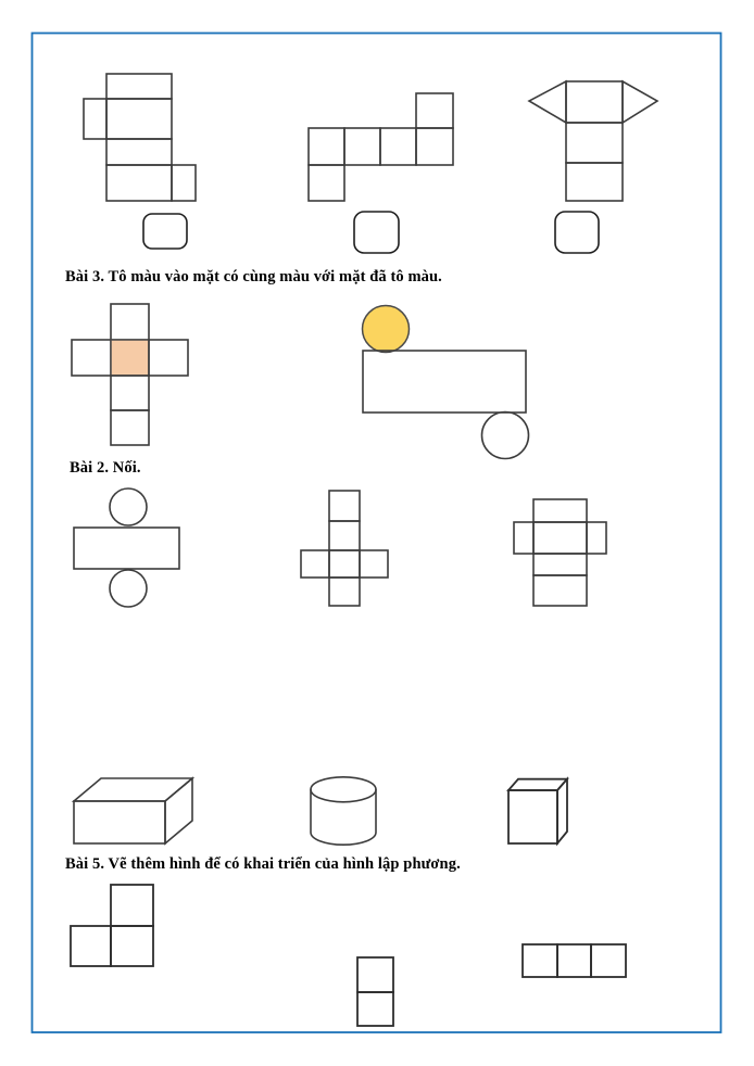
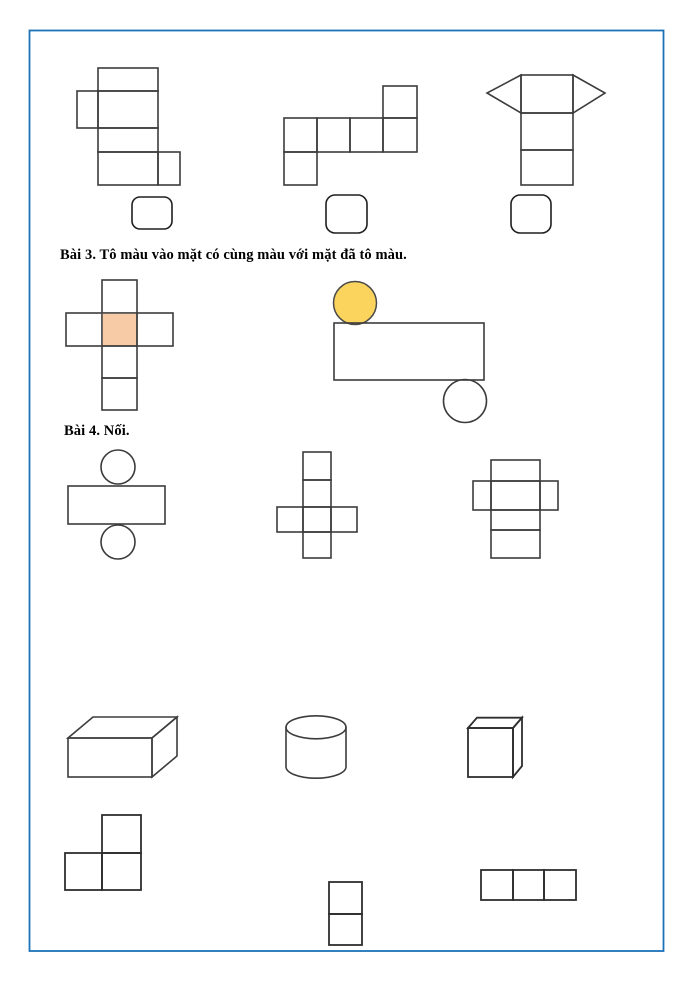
  Bài 3. Tô màu vào mặt có cùng màu với mặt đã tô màu.
- Bài 2. Nối.
+ Bài 4. Nối.
- Bài 5. Vẽ thêm hình để có khai triển của hình lập phương.
